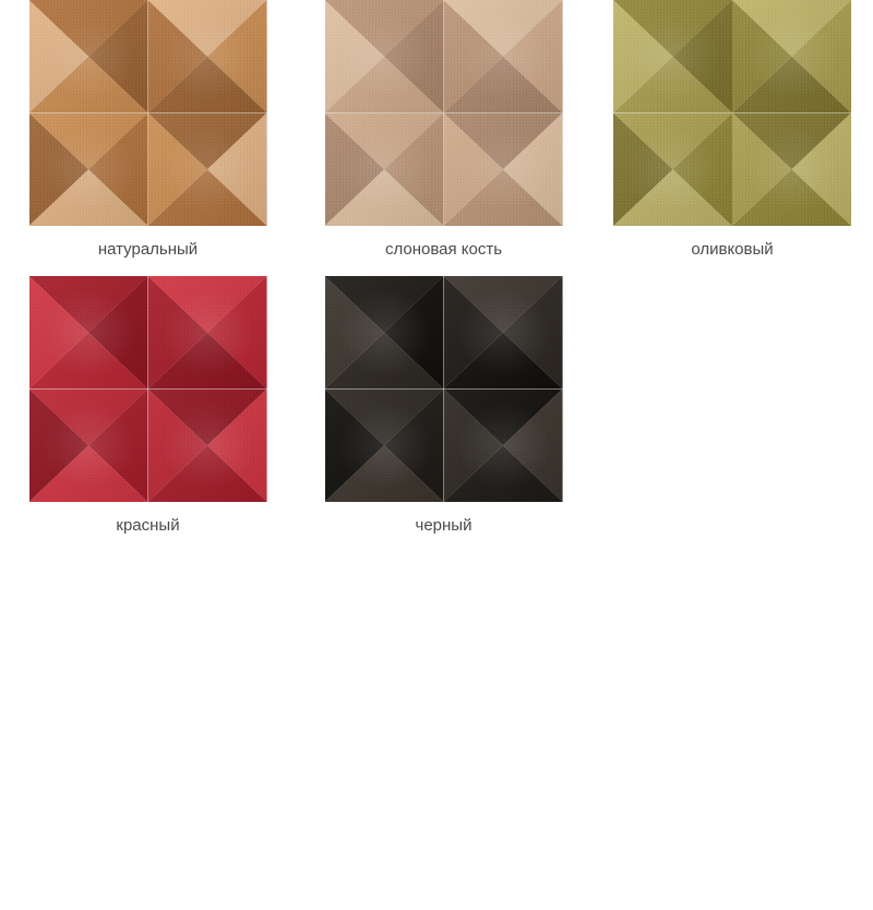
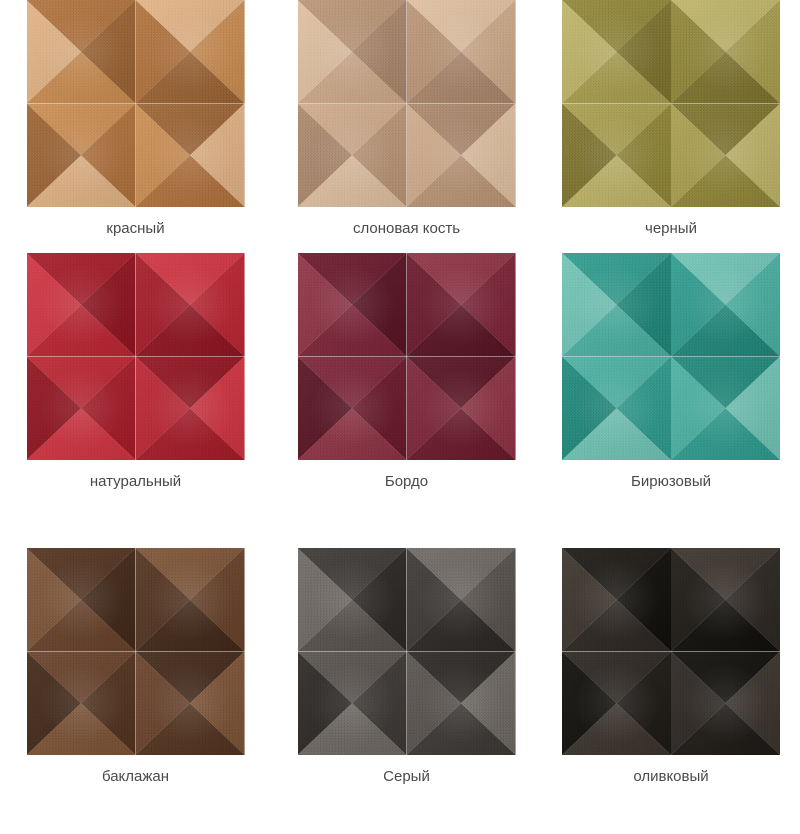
- натуральный
+ красный
  слоновая кость
- оливковый
+ черный
- красный
+ натуральный
+ Бордо
+ Бирюзовый
+ баклажан
+ Серый
- черный
+ оливковый
